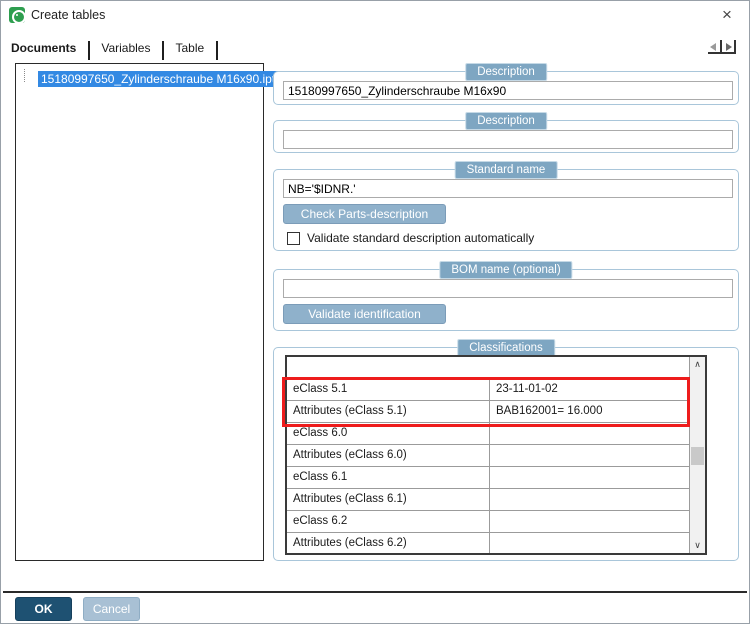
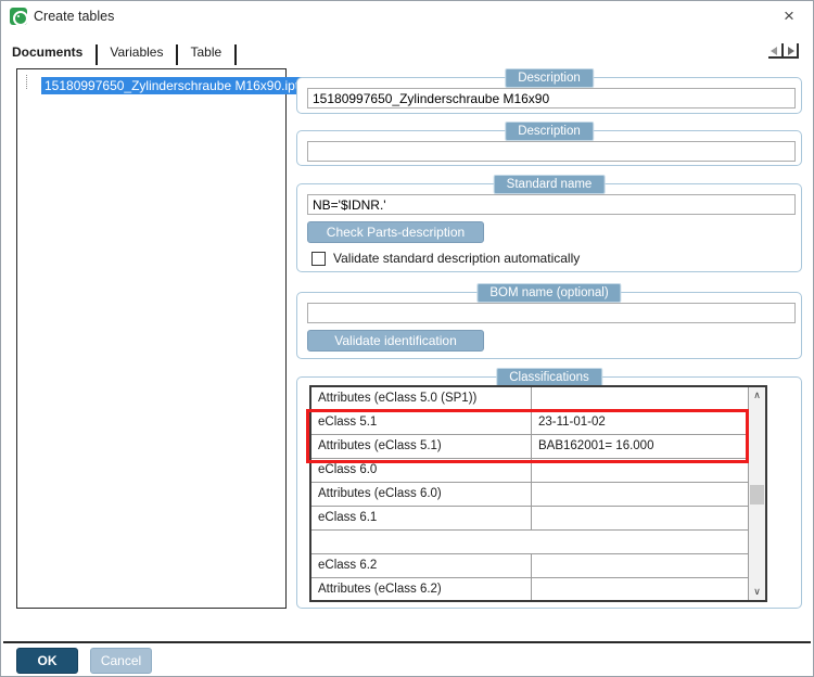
  Create tables
  ×
  Documents
  Variables
  Table
  15180997650_Zylinderschraube M16x90.ip
  Description
  15180997650_Zylinderschraube M16x90
  Description
  Standard name
  NB='$IDNR.'
  Check Parts-description
  Validate standard description automatically
  BOM name (optional)
  Validate identification
  Classifications
+ Attributes (eClass 5.0 (SP1))
  eClass 5.1
  23-11-01-02
  Attributes (eClass 5.1)
  BAB162001= 16.000
  eClass 6.0
  Attributes (eClass 6.0)
  eClass 6.1
- Attributes (eClass 6.1)
  eClass 6.2
  Attributes (eClass 6.2)
  ∧
  ∨
  OK
  Cancel
